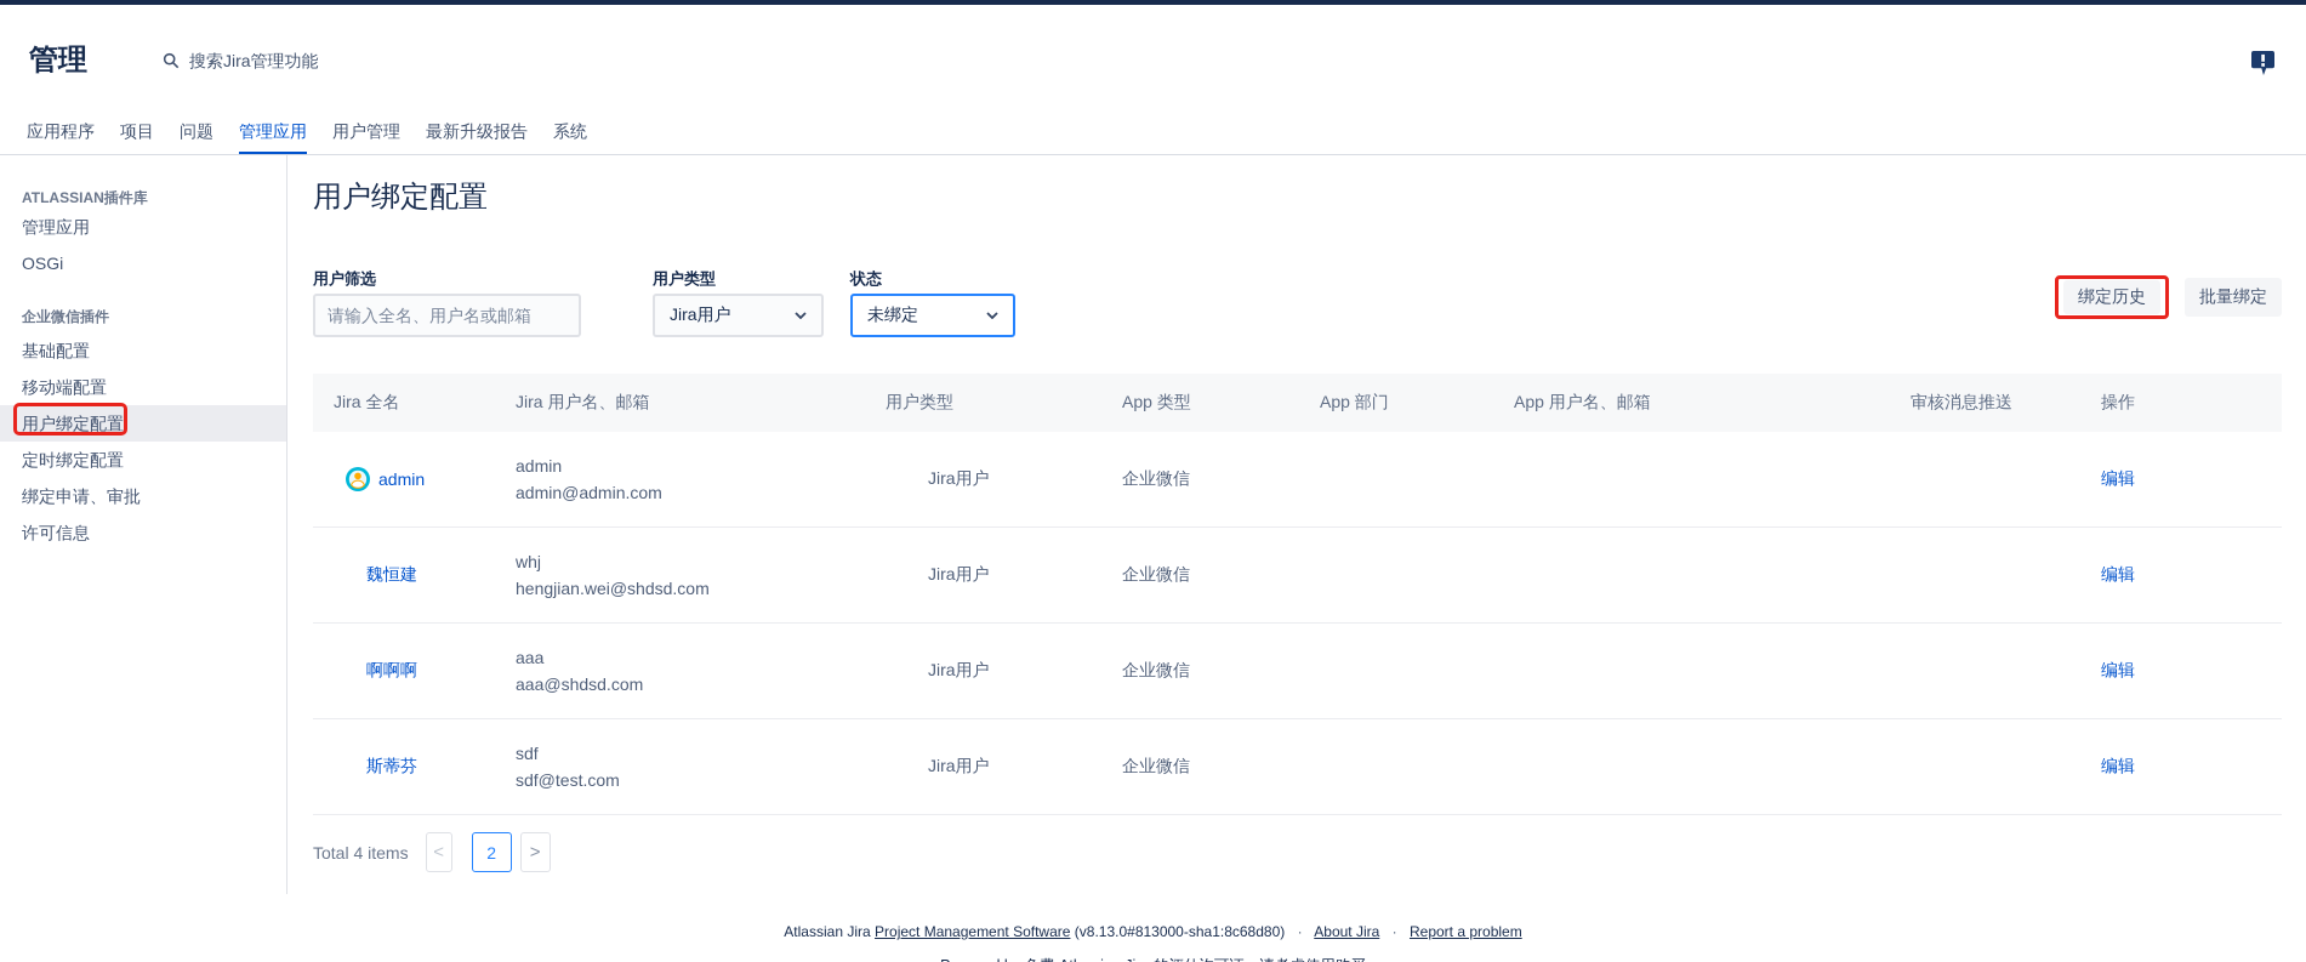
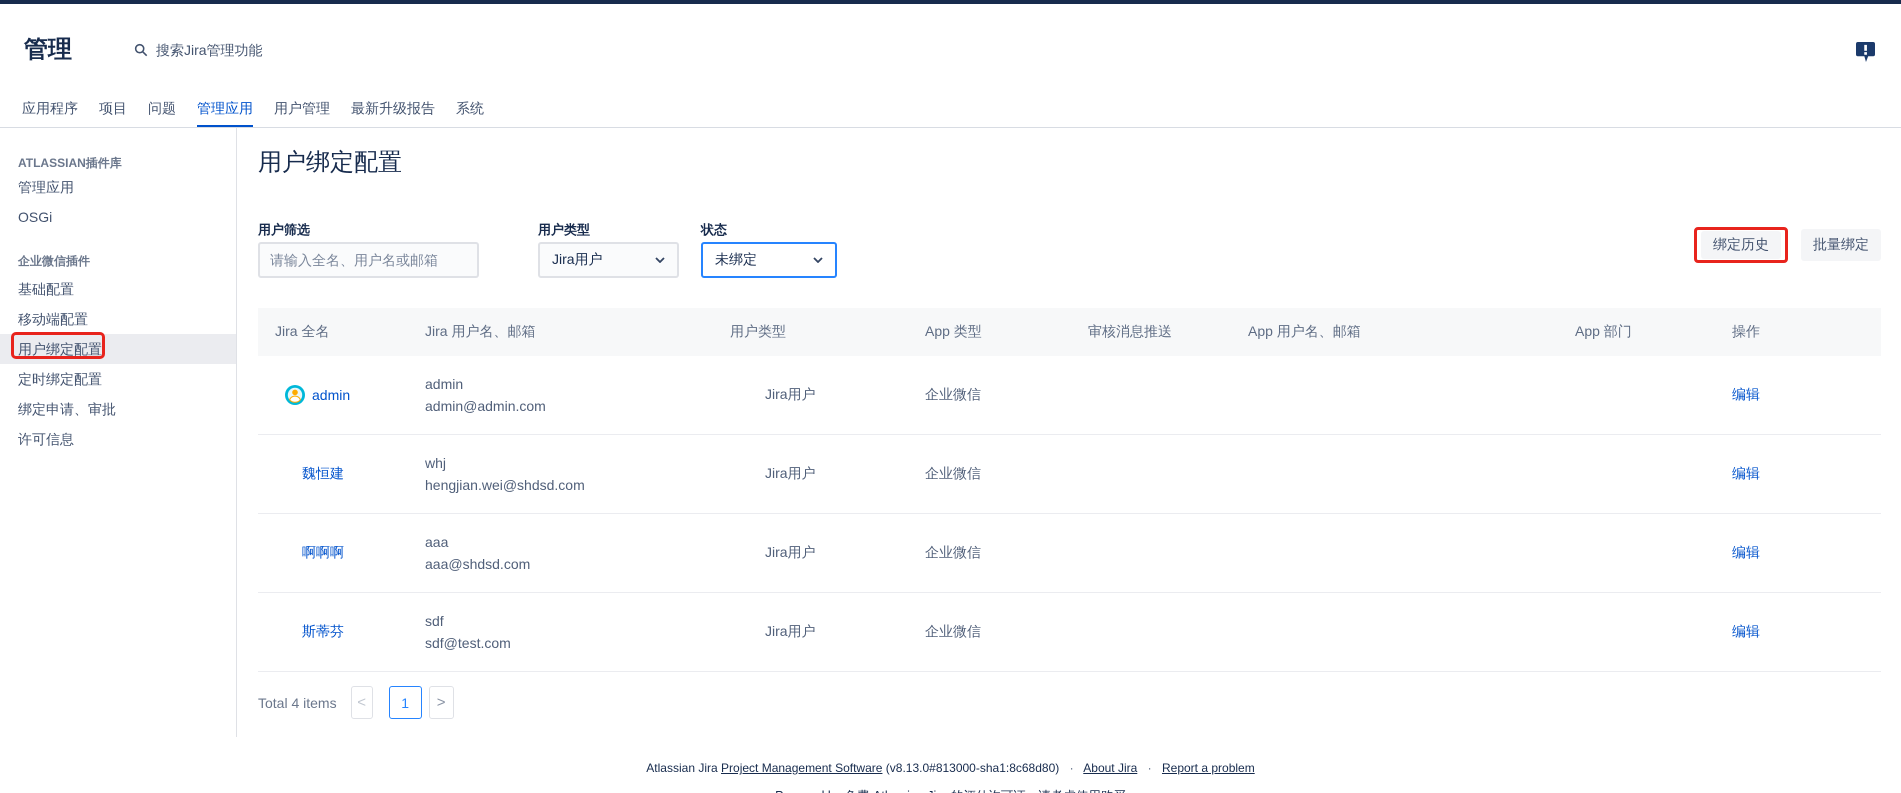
  管理
  搜索Jira管理功能
  应用程序
  项目
  问题
  管理应用
  用户管理
  最新升级报告
  系统
  ATLASSIAN插件库
  管理应用
  OSGi
  企业微信插件
  基础配置
  移动端配置
  用户绑定配置
  定时绑定配置
  绑定申请、审批
  许可信息
  用户绑定配置
  用户筛选
  请输入全名、用户名或邮箱
  用户类型
  Jira用户
  状态
  未绑定
  绑定历史
  批量绑定
  Jira 全名
  Jira 用户名、邮箱
  用户类型
  App 类型
- App 部门
+ 审核消息推送
  App 用户名、邮箱
- 审核消息推送
+ App 部门
  操作
  admin
  admin
  admin@admin.com
  Jira用户
  企业微信
  编辑
  魏恒建
  whj
  hengjian.wei@shdsd.com
  Jira用户
  企业微信
  编辑
  啊啊啊
  aaa
  aaa@shdsd.com
  Jira用户
  企业微信
  编辑
  斯蒂芬
  sdf
  sdf@test.com
  Jira用户
  企业微信
  编辑
  Total 4 items
  <
- 2
+ 1
  >
  Atlassian Jira Project Management Software (v8.13.0#813000-sha1:8c68d80) · About Jira · Report a problem
